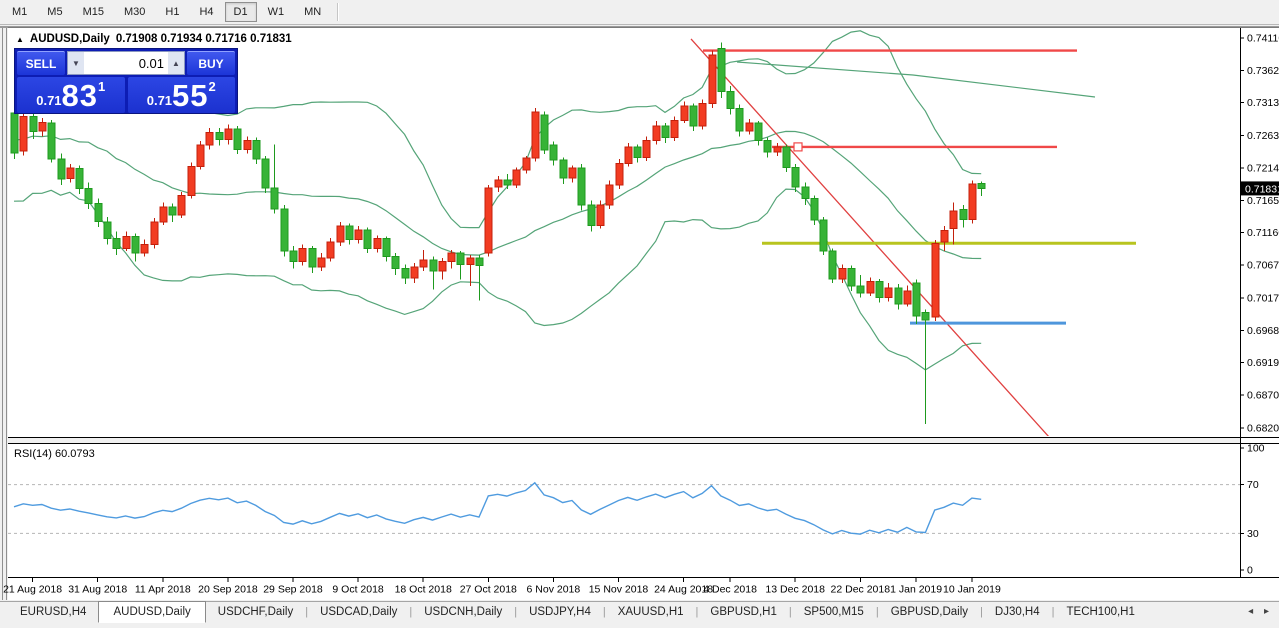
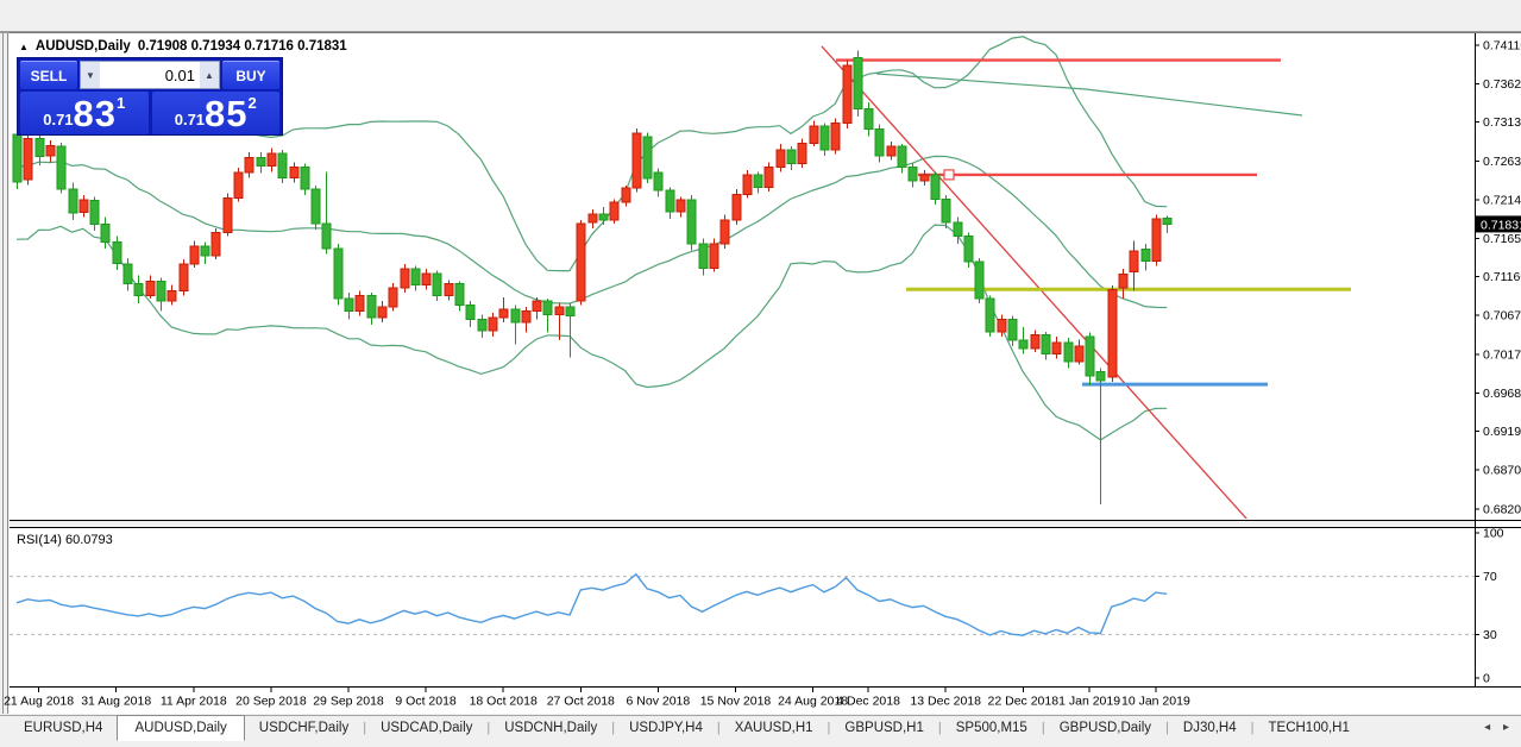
- M1
- M5
- M15
- M30
- H1
- H4
- D1
- W1
- MN
  0.7411
  0.7362
  0.7313
  0.7263
  0.7214
  0.7165
  0.7116
  0.7067
  0.7017
  0.6968
  0.6919
  0.6870
  0.6820
  0.7183
  21 Aug 2018
  31 Aug 2018
  11 Apr 2018
  20 Sep 2018
  29 Sep 2018
  9 Oct 2018
  18 Oct 2018
  27 Oct 2018
  6 Nov 2018
  15 Nov 2018
  24 Aug 2018
  4 Dec 2018
  13 Dec 2018
  22 Dec 2018
  1 Jan 2019
  10 Jan 2019
  100
  70
  30
  0
  ▲
  AUDUSD,Daily
  0.71908 0.71934 0.71716 0.71831
  SELL
  ▼
  0.01
  ▲
  BUY
  0.71
  83
  1
  0.71
- 55
+ 85
  2
  RSI(14) 60.0793
  EURUSD,H4
  AUDUSD,Daily
  USDCHF,Daily
  |
  USDCAD,Daily
  |
  USDCNH,Daily
  |
  USDJPY,H4
  |
  XAUUSD,H1
  |
  GBPUSD,H1
  |
  SP500,M15
  |
  GBPUSD,Daily
  |
  DJ30,H4
  |
  TECH100,H1
  ◂ ▸
